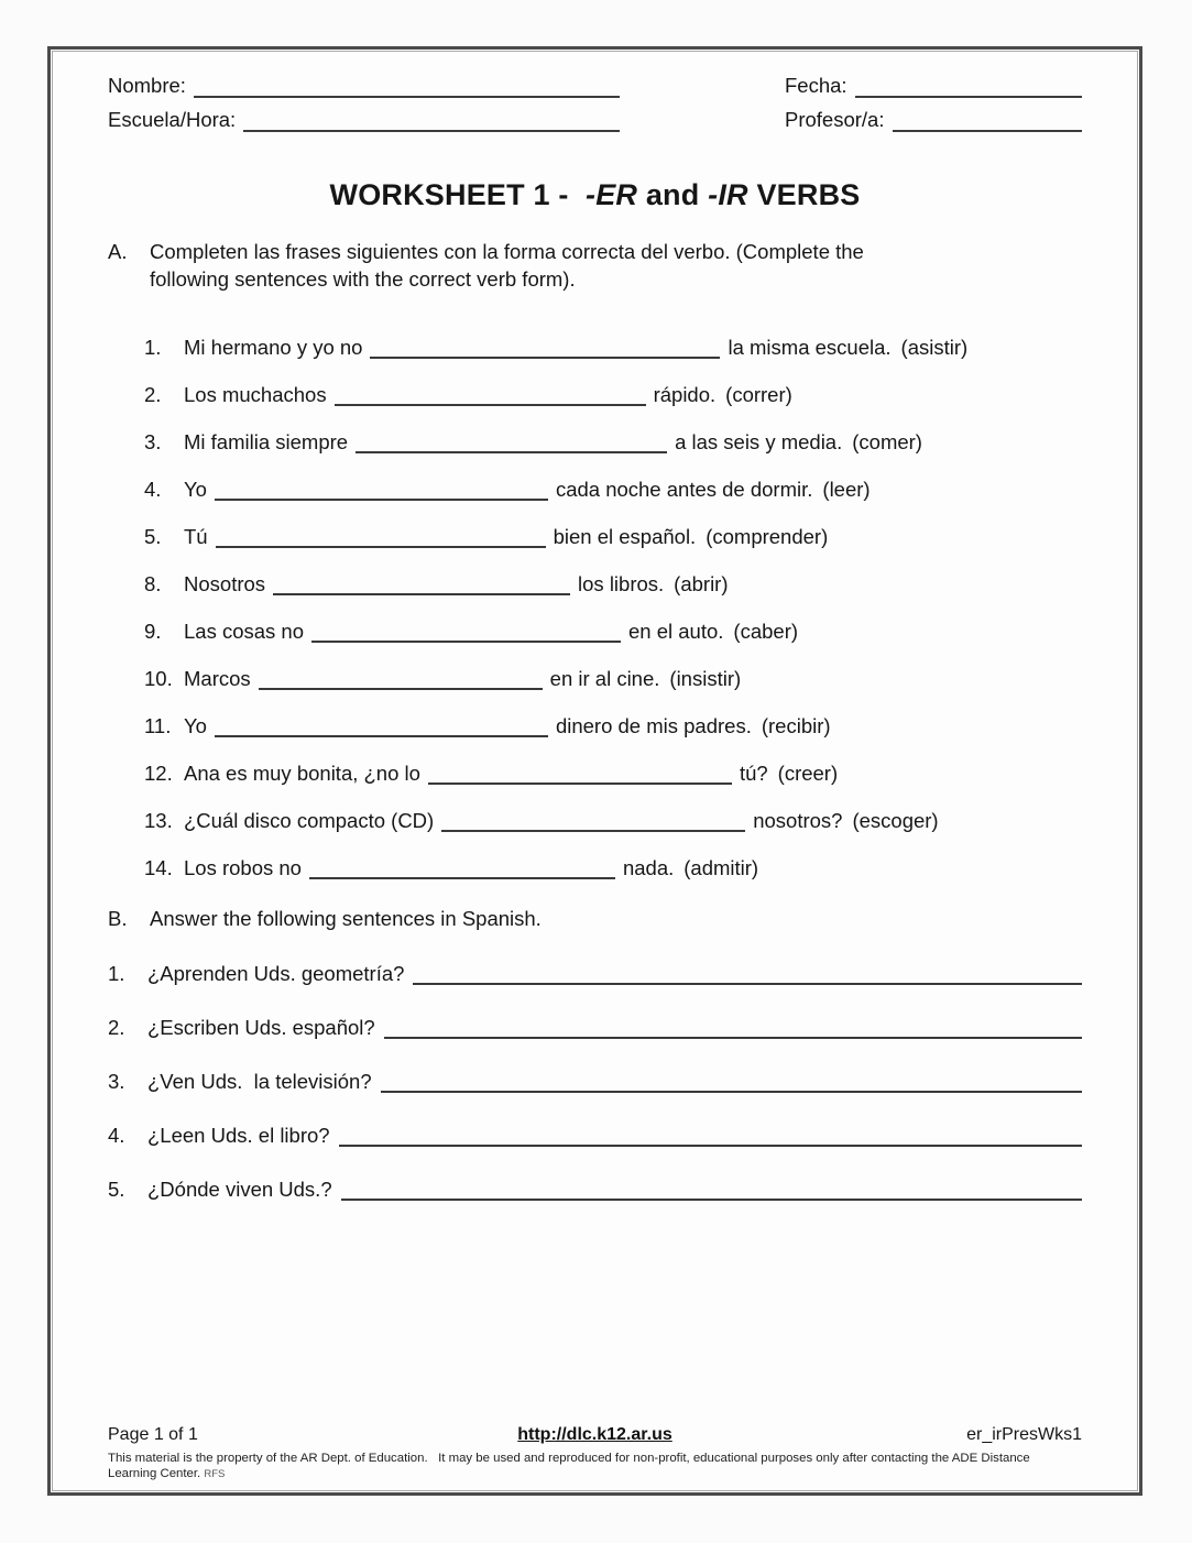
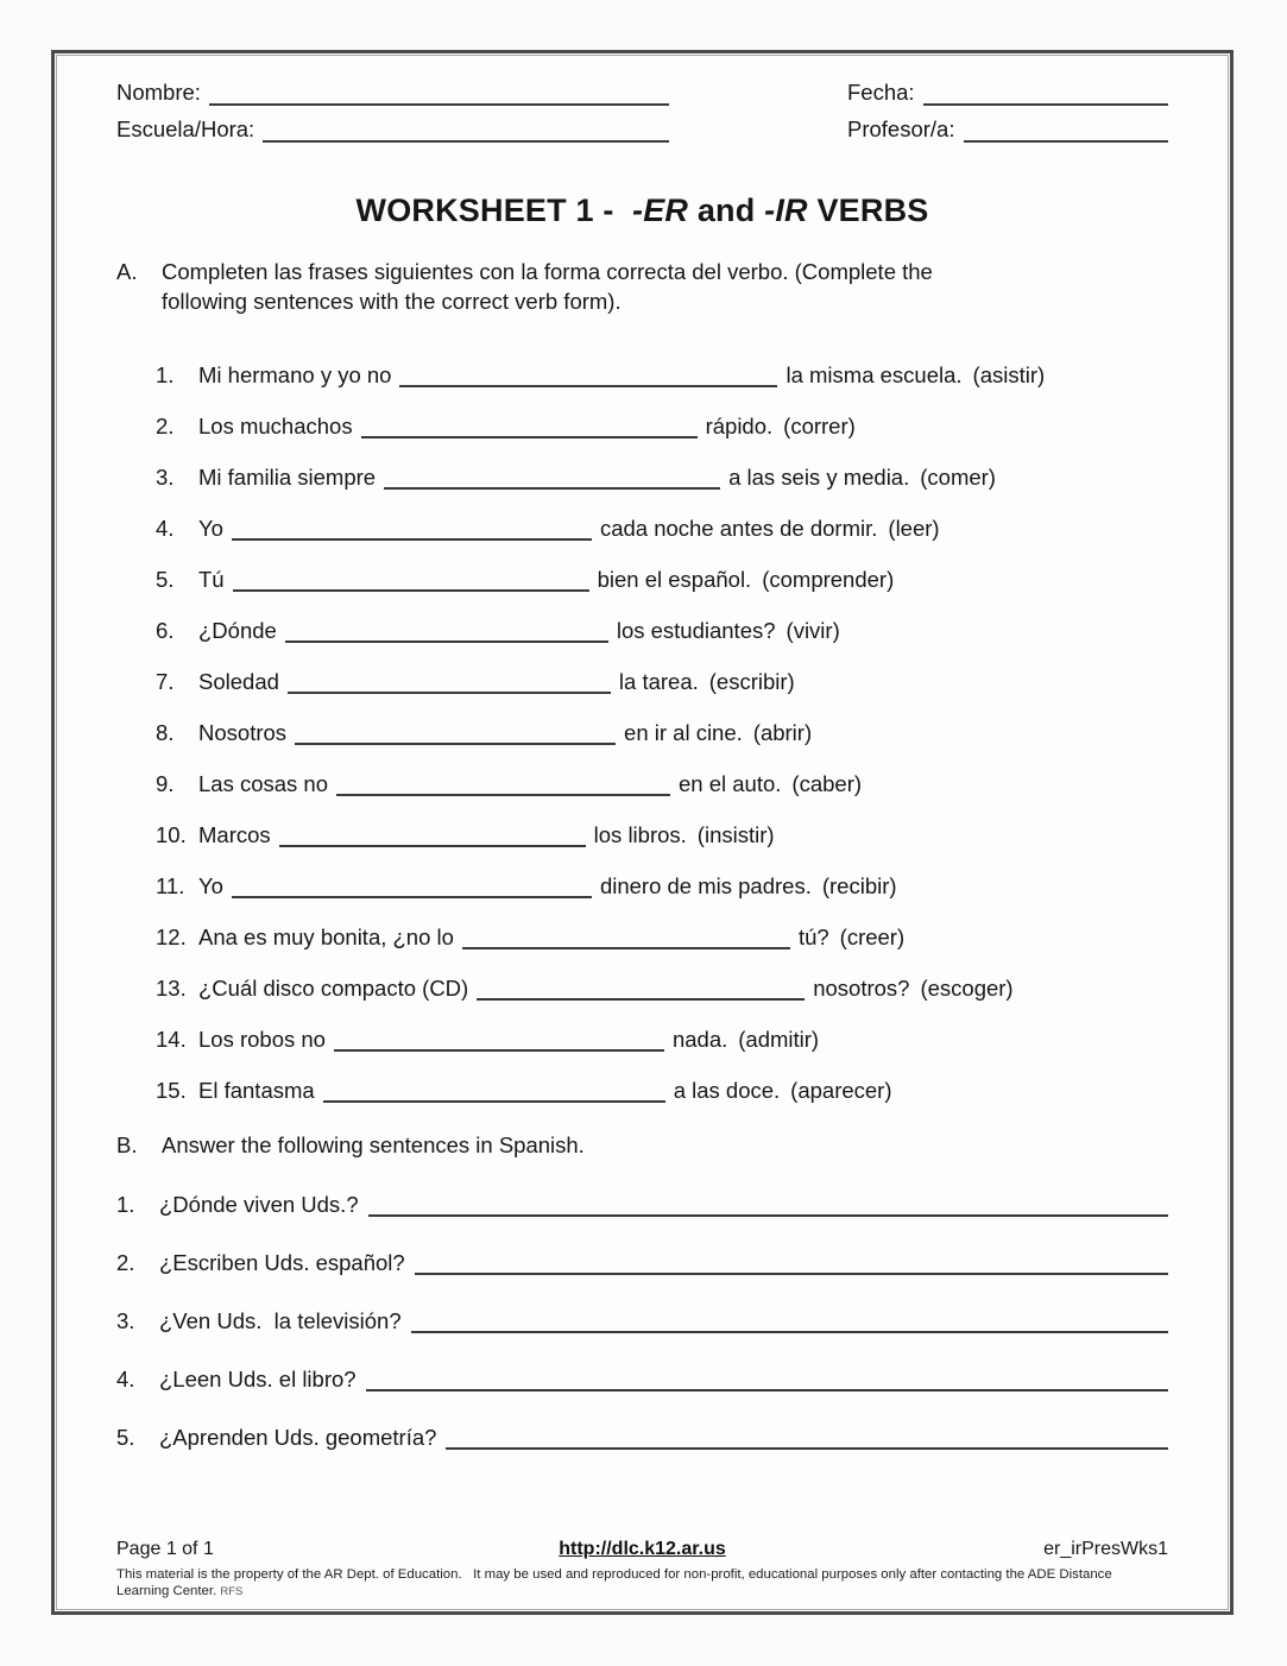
  Nombre:
  Fecha:
  Escuela/Hora:
  Profesor/a:
  WORKSHEET 1 - -ER and -IR VERBS
  A.
  Completen las frases siguientes con la forma correcta del verbo. (Complete the
  following sentences with the correct verb form).
  1.
  Mi hermano y yo no
  la misma escuela.
  (asistir)
  2.
  Los muchachos
  rápido.
  (correr)
  3.
  Mi familia siempre
  a las seis y media.
  (comer)
  4.
  Yo
  cada noche antes de dormir.
  (leer)
  5.
  Tú
  bien el español.
  (comprender)
+ 6.
+ ¿Dónde
+ los estudiantes?
+ (vivir)
+ 7.
+ Soledad
+ la tarea.
+ (escribir)
  8.
  Nosotros
- los libros.
+ en ir al cine.
  (abrir)
  9.
  Las cosas no
  en el auto.
  (caber)
  10.
  Marcos
- en ir al cine.
+ los libros.
  (insistir)
  11.
  Yo
  dinero de mis padres.
  (recibir)
  12.
  Ana es muy bonita, ¿no lo
  tú?
  (creer)
  13.
  ¿Cuál disco compacto (CD)
  nosotros?
  (escoger)
  14.
  Los robos no
  nada.
  (admitir)
+ 15.
+ El fantasma
+ a las doce.
+ (aparecer)
  B.
  Answer the following sentences in Spanish.
  1.
- ¿Aprenden Uds. geometría?
+ ¿Dónde viven Uds.?
  2.
  ¿Escriben Uds. español?
  3.
  ¿Ven Uds. la televisión?
  4.
  ¿Leen Uds. el libro?
  5.
- ¿Dónde viven Uds.?
+ ¿Aprenden Uds. geometría?
  Page 1 of 1
  http://dlc.k12.ar.us
  er_irPresWks1
  This material is the property of the AR Dept. of Education. It may be used and reproduced for non-profit, educational purposes only after contacting the ADE Distance Learning Center. RFS
